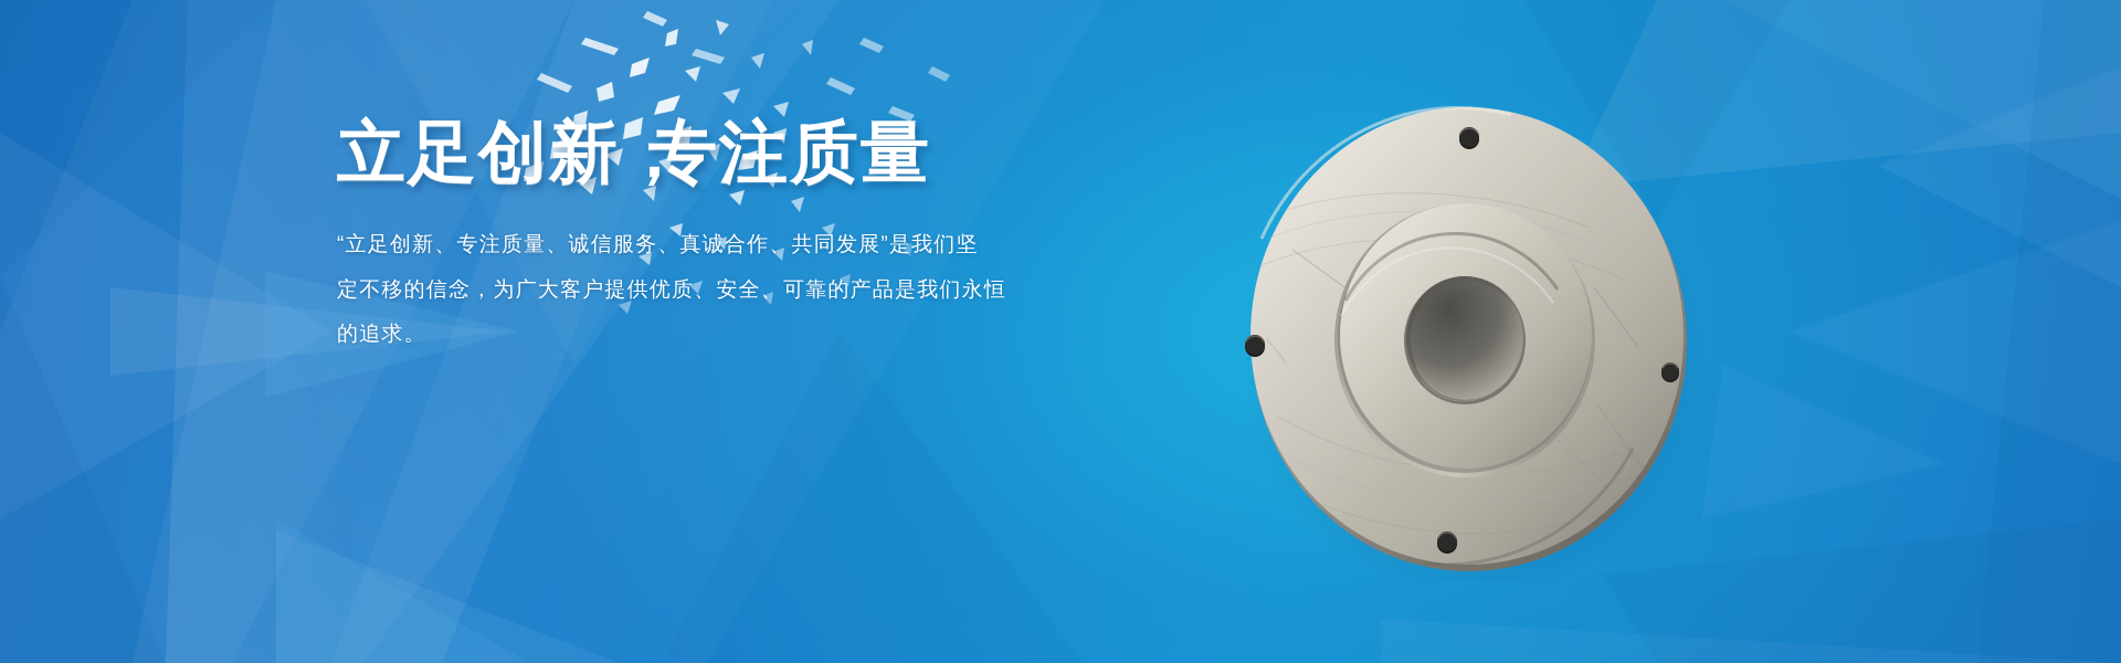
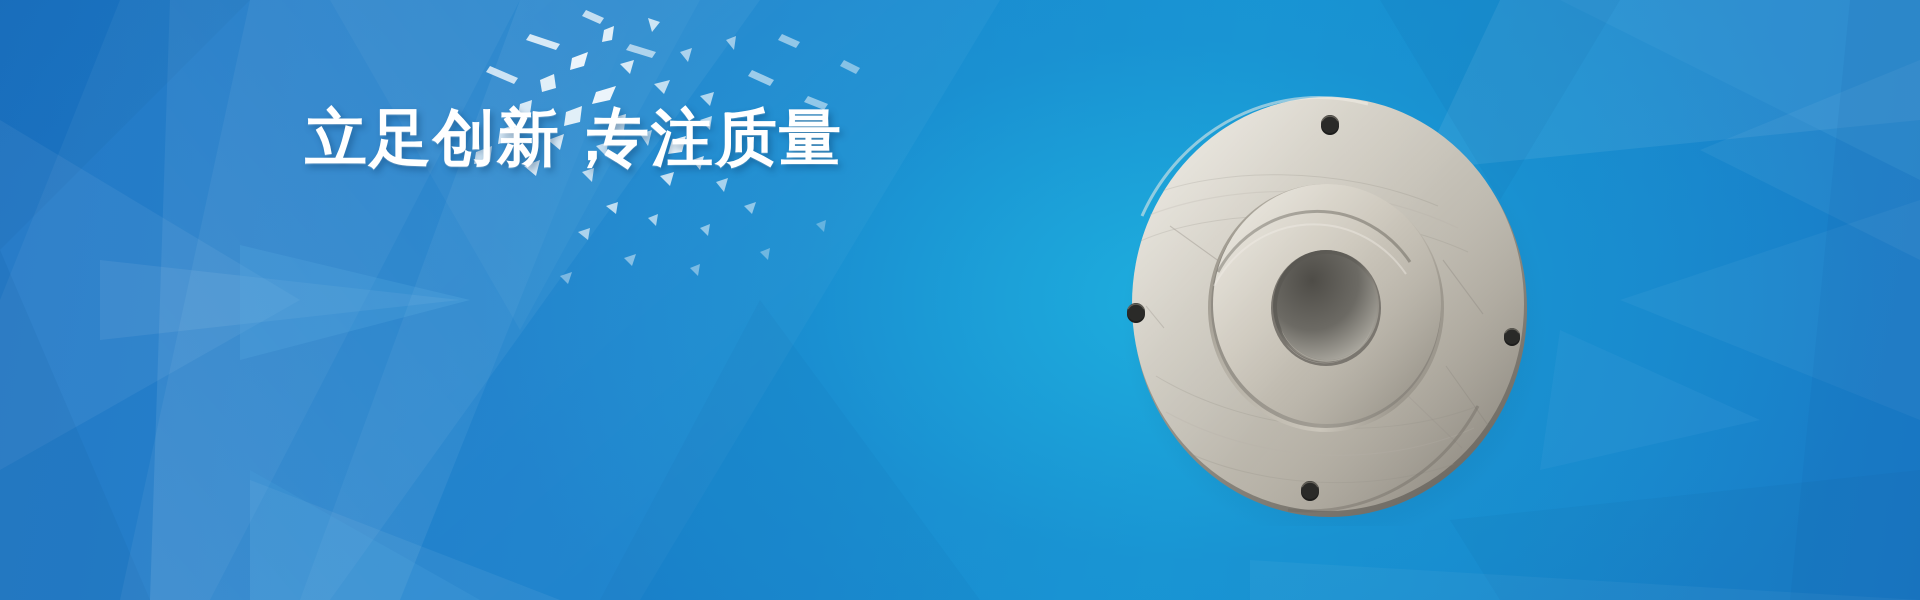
  立足创新 专注质量
- “立足创新、专注质量、诚信服务、真诚合作、共同发展”是我们坚
- 定不移的信念，为广大客户提供优质、安全、可靠的产品是我们永恒
- 的追求。
